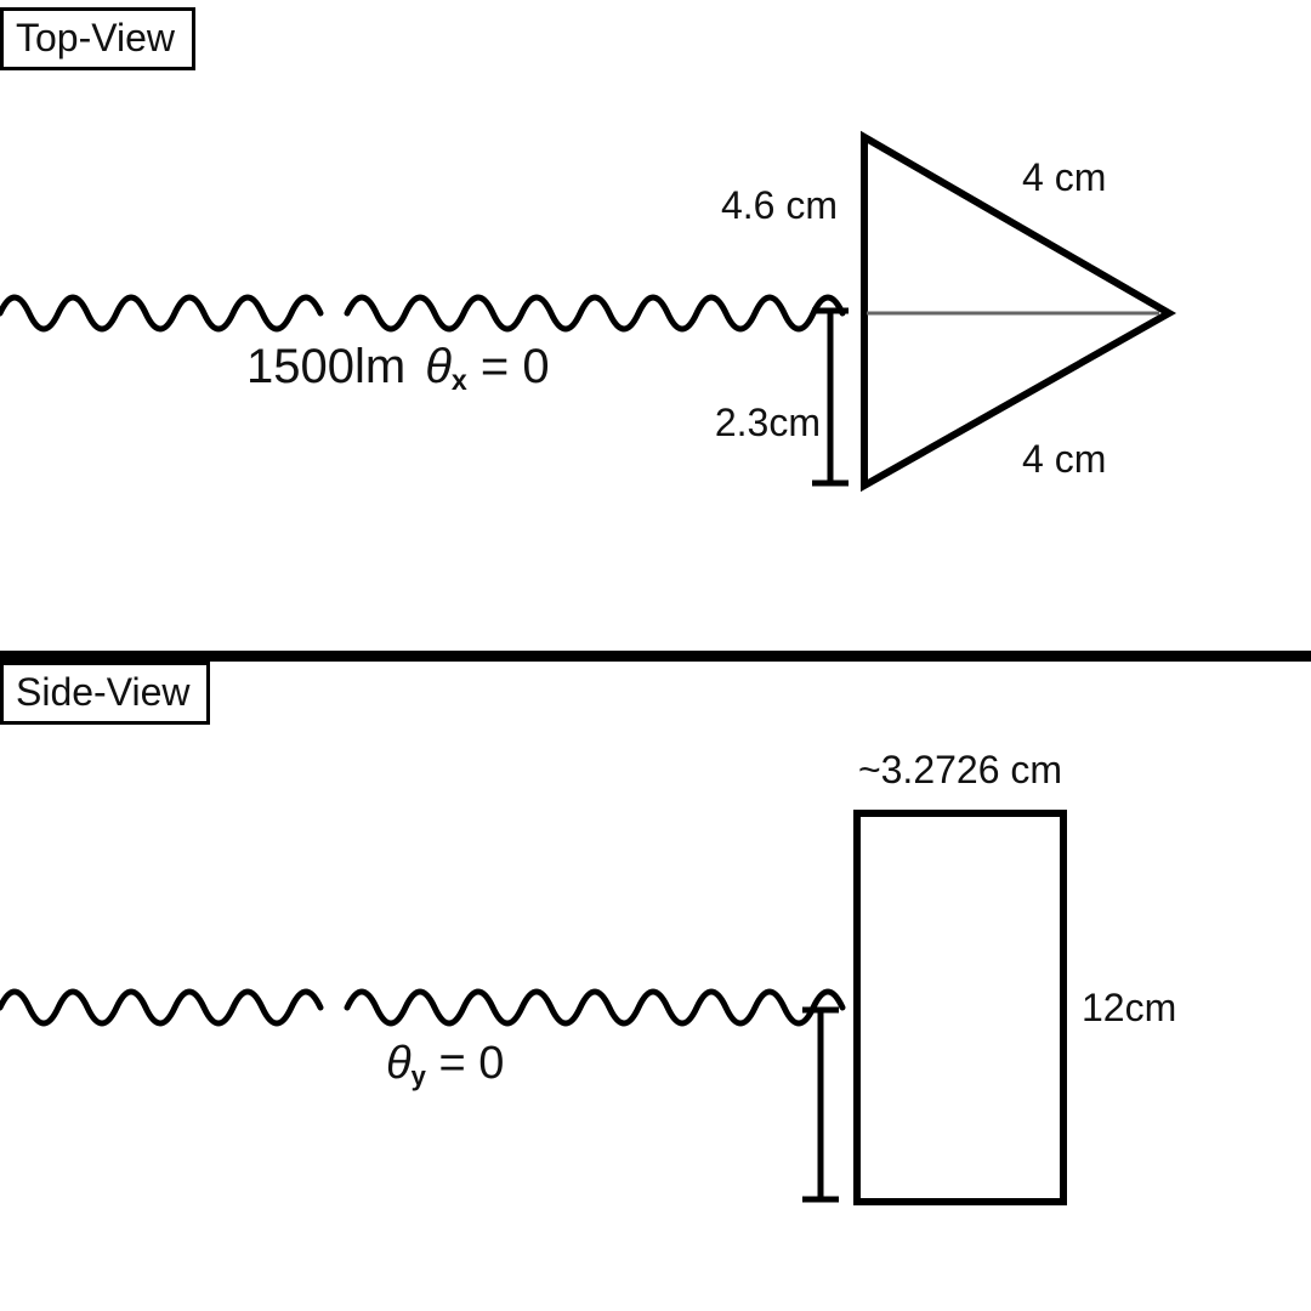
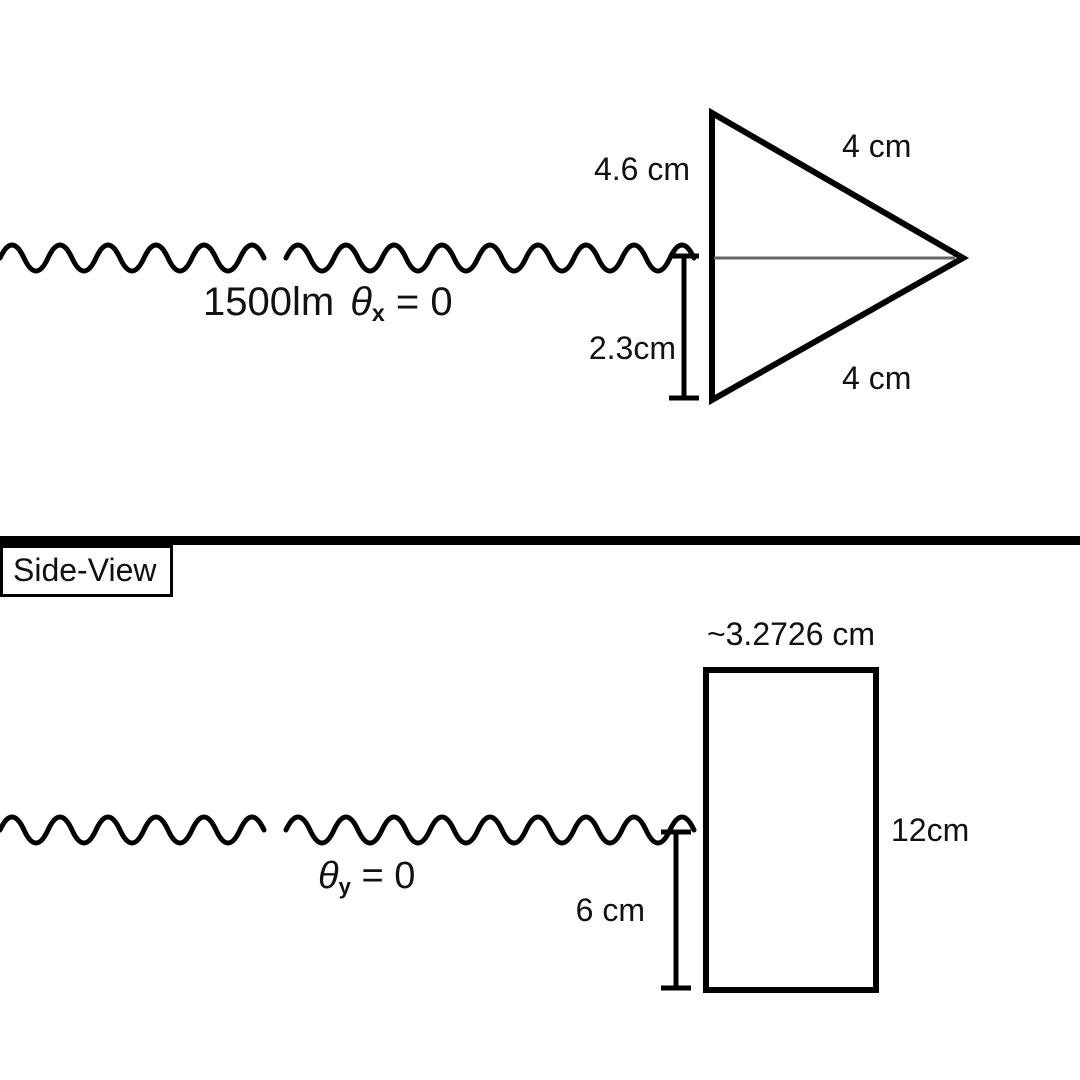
- Top-View
  Side-View
  1500lm θx = 0
  4.6 cm
  4 cm
  4 cm
  2.3cm
  θy = 0
  ~3.2726 cm
  12cm
+ 6 cm
